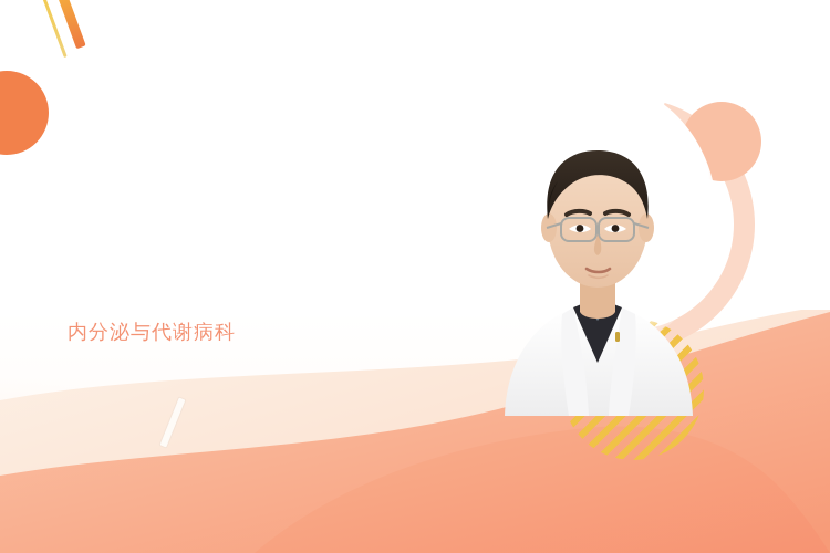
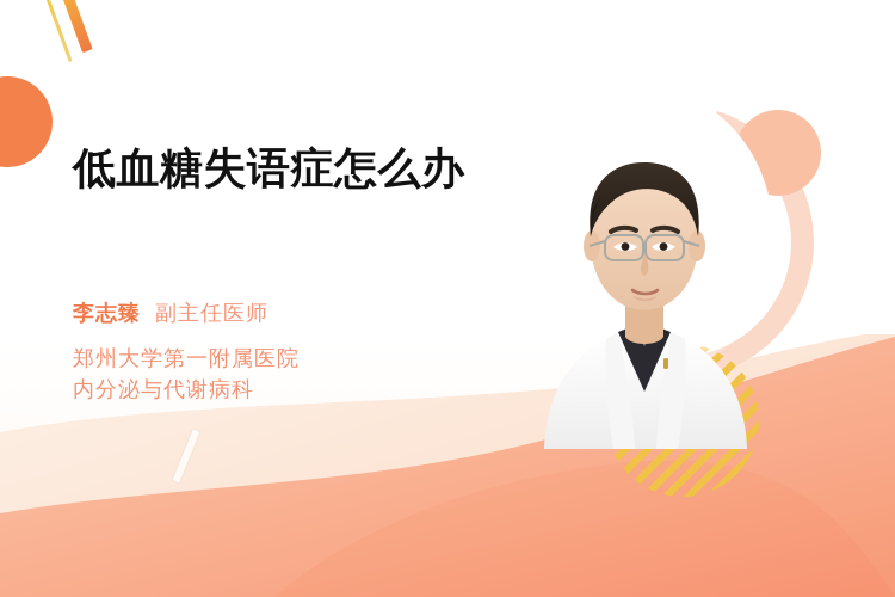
+ 低血糖失语症怎么办
+ 李志臻 副主任医师
+ 郑州大学第一附属医院
  内分泌与代谢病科
